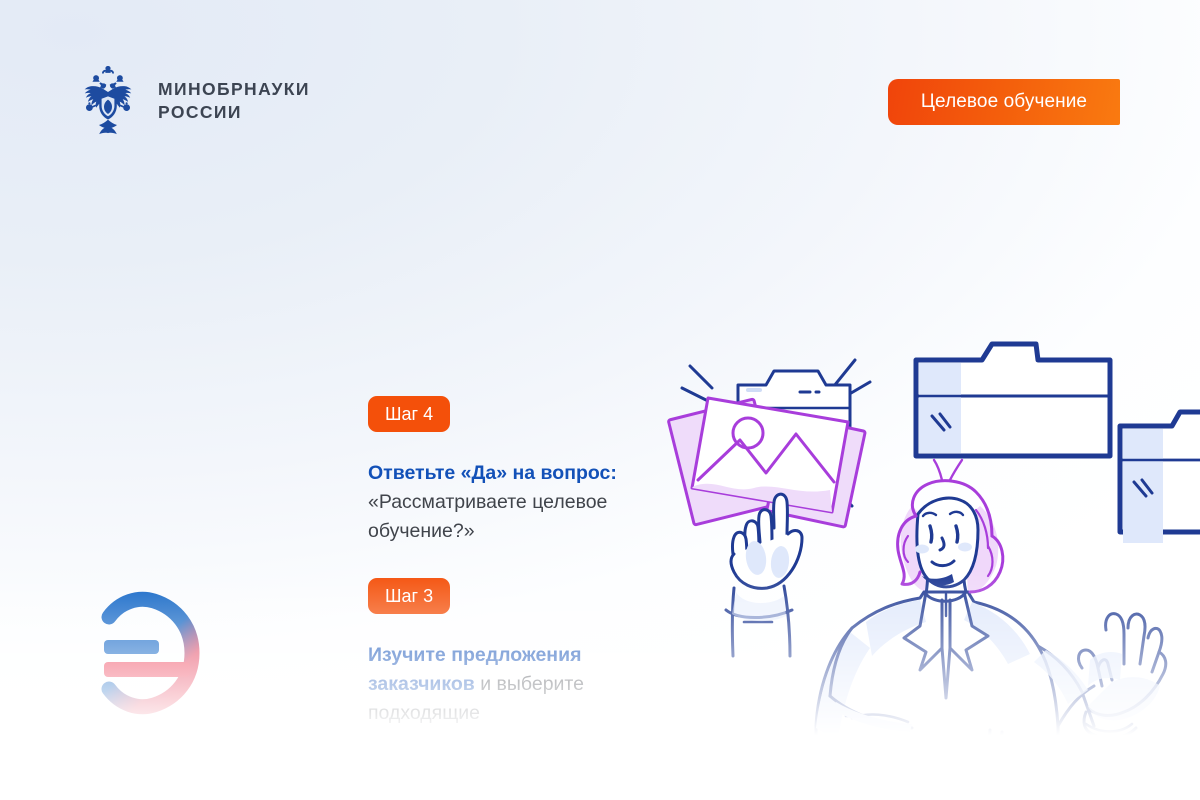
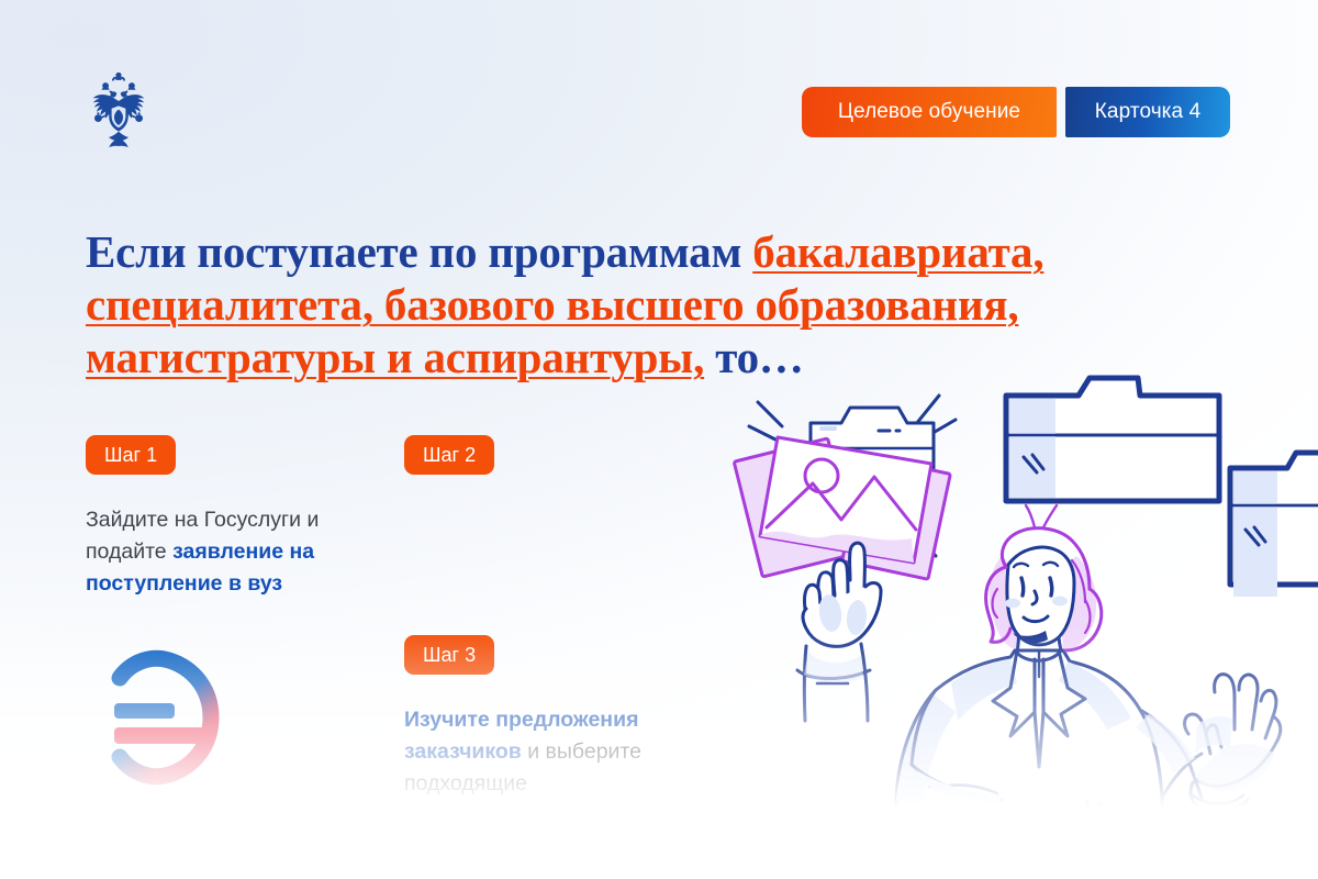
- МИНОБРНАУКИ
- РОССИИ
  Целевое обучение
+ Карточка 4
+ Если поступаете по программам бакалавриата, специалитета, базового высшего образования, магистратуры и аспирантуры, то…
+ Шаг 1
+ Зайдите на Госуслуги и подайте заявление на поступление в вуз
- Шаг 4
+ Шаг 2
- Ответьте «Да» на вопрос: «Рассматриваете целевое обучение?»
